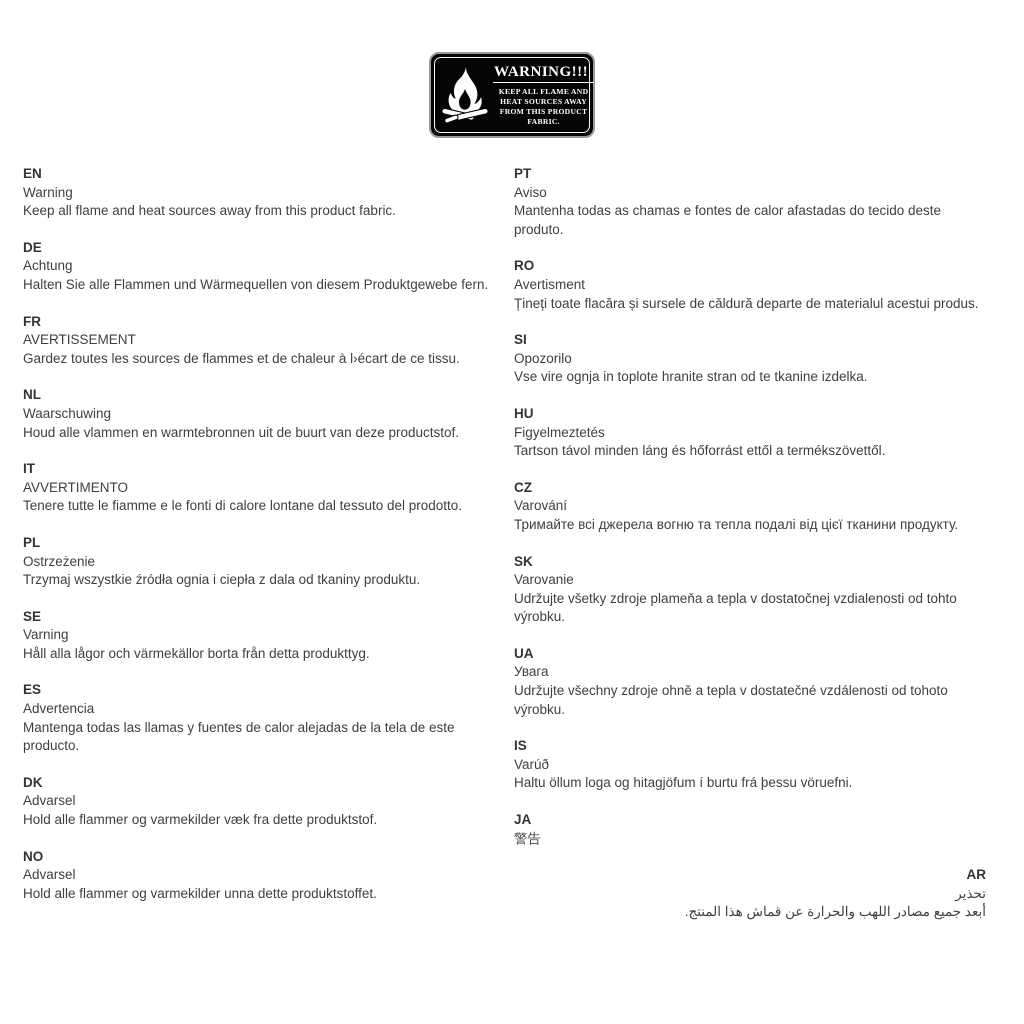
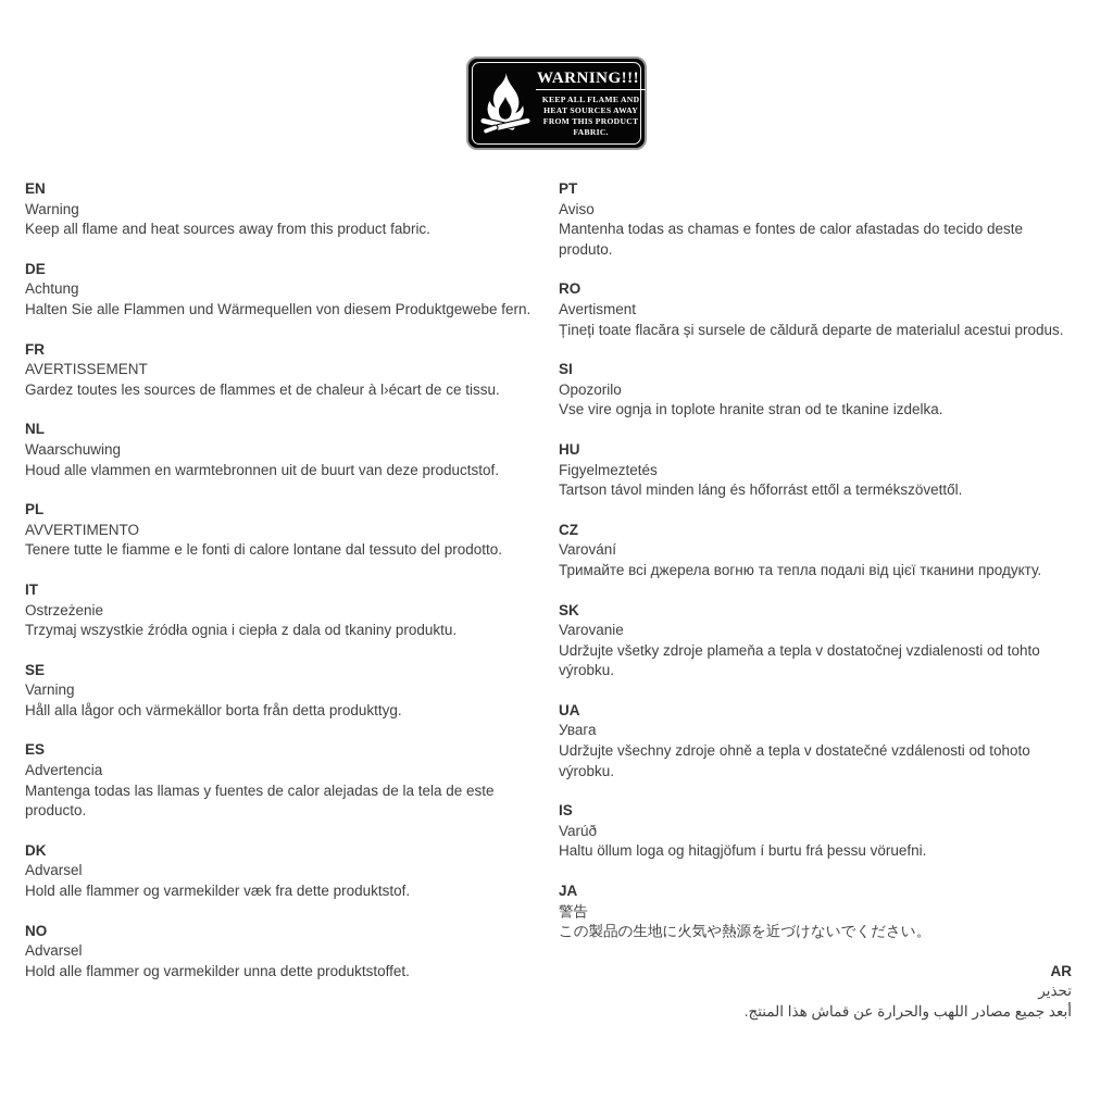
  WARNING!!!
  KEEP ALL FLAME AND
  HEAT SOURCES AWAY
  FROM THIS PRODUCT
  FABRIC.
  EN
  Warning
  Keep all flame and heat sources away from this product fabric.
  DE
  Achtung
  Halten Sie alle Flammen und Wärmequellen von diesem Produktgewebe fern.
  FR
  AVERTISSEMENT
  Gardez toutes les sources de flammes et de chaleur à l›écart de ce tissu.
  NL
  Waarschuwing
  Houd alle vlammen en warmtebronnen uit de buurt van deze productstof.
- IT
+ PL
  AVVERTIMENTO
  Tenere tutte le fiamme e le fonti di calore lontane dal tessuto del prodotto.
- PL
+ IT
  Ostrzeżenie
  Trzymaj wszystkie źródła ognia i ciepła z dala od tkaniny produktu.
  SE
  Varning
  Håll alla lågor och värmekällor borta från detta produkttyg.
  ES
  Advertencia
  Mantenga todas las llamas y fuentes de calor alejadas de la tela de este producto.
  DK
  Advarsel
  Hold alle flammer og varmekilder væk fra dette produktstof.
  NO
  Advarsel
  Hold alle flammer og varmekilder unna dette produktstoffet.
  PT
  Aviso
  Mantenha todas as chamas e fontes de calor afastadas do tecido deste produto.
  RO
  Avertisment
  Țineți toate flacăra și sursele de căldură departe de materialul acestui produs.
  SI
  Opozorilo
  Vse vire ognja in toplote hranite stran od te tkanine izdelka.
  HU
  Figyelmeztetés
  Tartson távol minden láng és hőforrást ettől a termékszövettől.
  CZ
  Varování
  Тримайте всі джерела вогню та тепла подалі від цієї тканини продукту.
  SK
  Varovanie
  Udržujte všetky zdroje plameňa a tepla v dostatočnej vzdialenosti od tohto výrobku.
  UA
  Увага
  Udržujte všechny zdroje ohně a tepla v dostatečné vzdálenosti od tohoto výrobku.
  IS
  Varúð
  Haltu öllum loga og hitagjöfum í burtu frá þessu vöruefni.
  JA
  警告
+ この製品の生地に火気や熱源を近づけないでください。
  AR
  تحذير
  أبعد جميع مصادر اللهب والحرارة عن قماش هذا المنتج.
